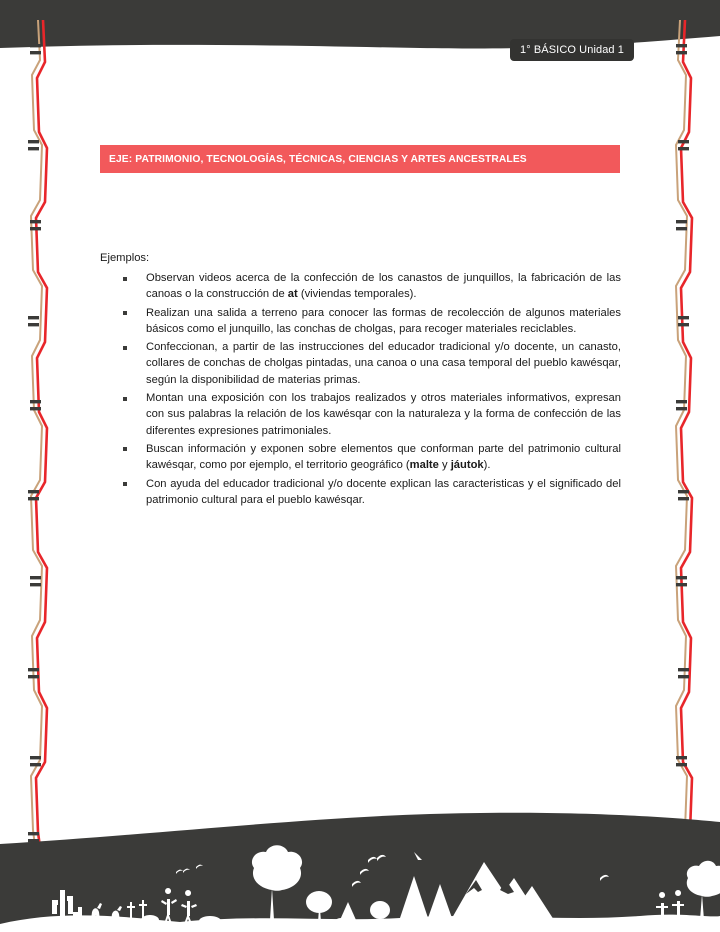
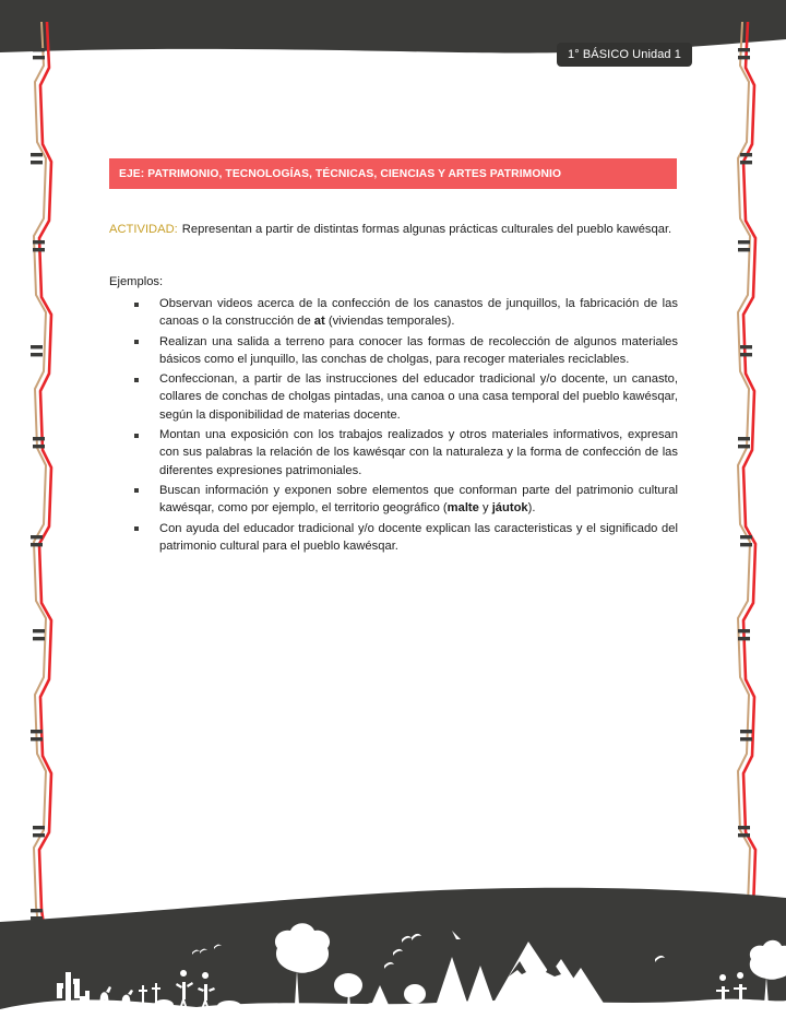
  1° BÁSICO Unidad 1
- EJE: PATRIMONIO, TECNOLOGÍAS, TÉCNICAS, CIENCIAS Y ARTES ANCESTRALES
+ EJE: PATRIMONIO, TECNOLOGÍAS, TÉCNICAS, CIENCIAS Y ARTES PATRIMONIO
+ ACTIVIDAD: Representan a partir de distintas formas algunas prácticas culturales del pueblo kawésqar.
  Ejemplos:
  Observan videos acerca de la confección de los canastos de junquillos, la fabricación de las canoas o la construcción de at (viviendas temporales).
  Realizan una salida a terreno para conocer las formas de recolección de algunos materiales básicos como el junquillo, las conchas de cholgas, para recoger materiales reciclables.
- Confeccionan, a partir de las instrucciones del educador tradicional y/o docente, un canasto, collares de conchas de cholgas pintadas, una canoa o una casa temporal del pueblo kawésqar, según la disponibilidad de materias primas.
+ Confeccionan, a partir de las instrucciones del educador tradicional y/o docente, un canasto, collares de conchas de cholgas pintadas, una canoa o una casa temporal del pueblo kawésqar, según la disponibilidad de materias docente.
  Montan una exposición con los trabajos realizados y otros materiales informativos, expresan con sus palabras la relación de los kawésqar con la naturaleza y la forma de confección de las diferentes expresiones patrimoniales.
  Buscan información y exponen sobre elementos que conforman parte del patrimonio cultural kawésqar, como por ejemplo, el territorio geográfico (malte y jáutok).
  Con ayuda del educador tradicional y/o docente explican las caracteristicas y el significado del patrimonio cultural para el pueblo kawésqar.
